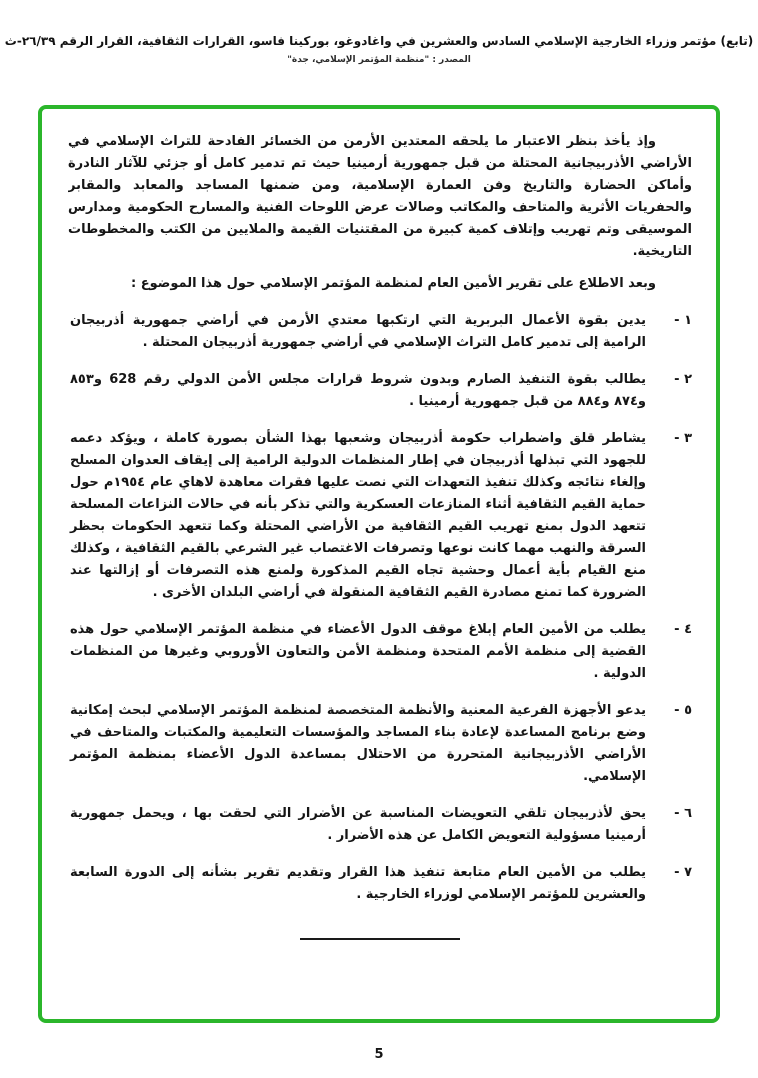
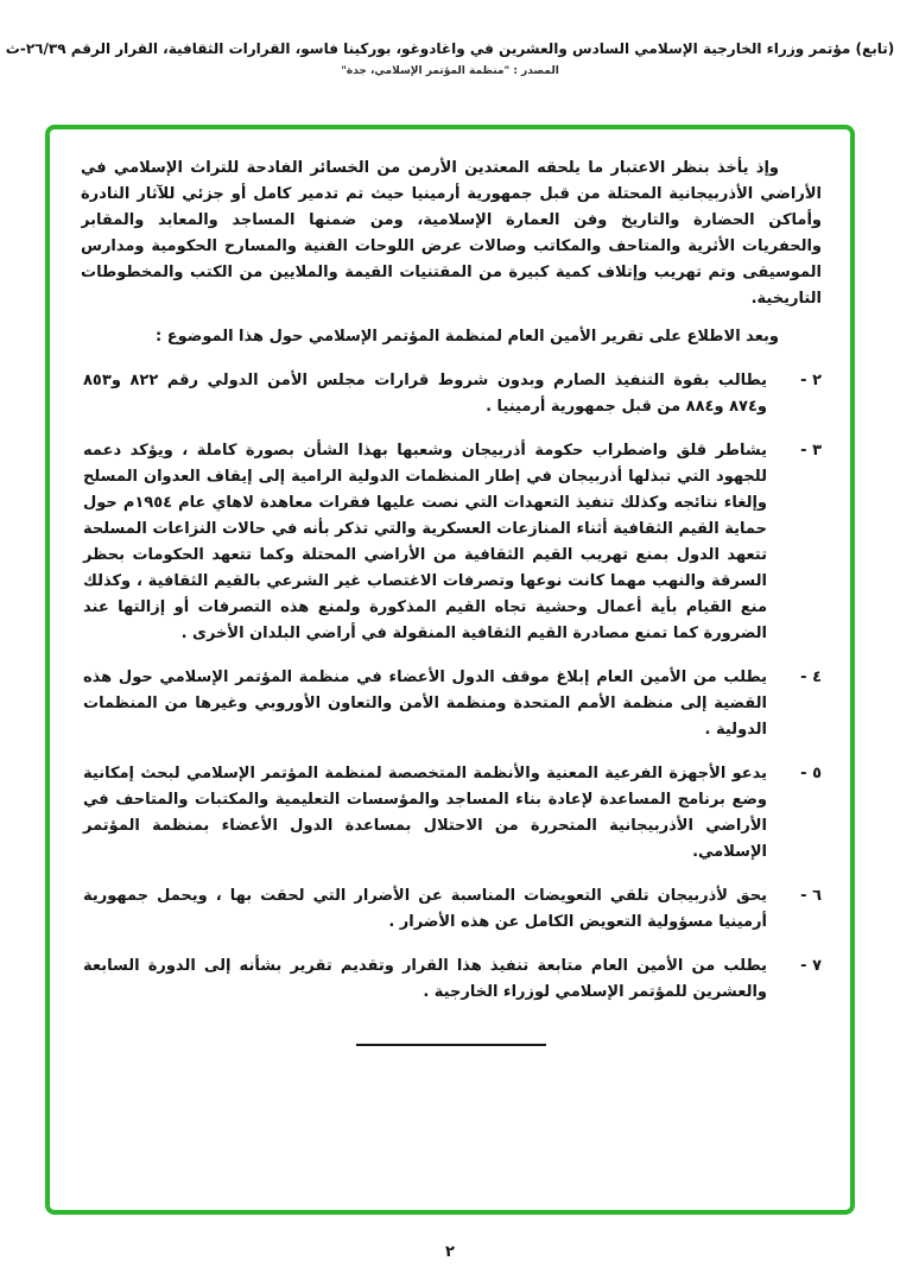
  (تابع) مؤتمر وزراء الخارجية الإسلامي السادس والعشرين في واغادوغو، بوركينا فاسو، القرارات الثقافية، القرار الرقم ٢٦/٣٩-ث
  المصدر : "منظمة المؤتمر الإسلامي، جدة"
  وإذ يأخذ بنظر الاعتبار ما يلحقه المعتدين الأرمن من الخسائر الفادحة للتراث الإسلامي في الأراضي الأذربيجانية المحتلة من قبل جمهورية أرمينيا حيث تم تدمير كامل أو جزئي للآثار النادرة وأماكن الحضارة والتاريخ وفن العمارة الإسلامية، ومن ضمنها المساجد والمعابد والمقابر والحفريات الأثرية والمتاحف والمكاتب وصالات عرض اللوحات الفنية والمسارح الحكومية ومدارس الموسيقى وتم تهريب وإتلاف كمية كبيرة من المقتنيات القيمة والملايين من الكتب والمخطوطات التاريخية.
  وبعد الاطلاع على تقرير الأمين العام لمنظمة المؤتمر الإسلامي حول هذا الموضوع :
- ١ -
- يدين بقوة الأعمال البربرية التي ارتكبها معتدي الأرمن في أراضي جمهورية أذربيجان الرامية إلى تدمير كامل التراث الإسلامي في أراضي جمهورية أذربيجان المحتلة .
  ٢ -
- يطالب بقوة التنفيذ الصارم وبدون شروط قرارات مجلس الأمن الدولي رقم 628 و٨٥٣ و٨٧٤ و٨٨٤ من قبل جمهورية أرمينيا .
+ يطالب بقوة التنفيذ الصارم وبدون شروط قرارات مجلس الأمن الدولي رقم ٨٢٢ و٨٥٣ و٨٧٤ و٨٨٤ من قبل جمهورية أرمينيا .
  ٣ -
  يشاطر قلق واضطراب حكومة أذربيجان وشعبها بهذا الشأن بصورة كاملة ، ويؤكد دعمه للجهود التي تبذلها أذربيجان في إطار المنظمات الدولية الرامية إلى إيقاف العدوان المسلح وإلغاء نتائجه وكذلك تنفيذ التعهدات التي نصت عليها فقرات معاهدة لاهاي عام ١٩٥٤م حول حماية القيم الثقافية أثناء المنازعات العسكرية والتي تذكر بأنه في حالات النزاعات المسلحة تتعهد الدول بمنع تهريب القيم الثقافية من الأراضي المحتلة وكما تتعهد الحكومات بحظر السرقة والنهب مهما كانت نوعها وتصرفات الاغتصاب غير الشرعي بالقيم الثقافية ، وكذلك منع القيام بأية أعمال وحشية تجاه القيم المذكورة ولمنع هذه التصرفات أو إزالتها عند الضرورة كما تمنع مصادرة القيم الثقافية المنقولة في أراضي البلدان الأخرى .
  ٤ -
  يطلب من الأمين العام إبلاغ موقف الدول الأعضاء في منظمة المؤتمر الإسلامي حول هذه القضية إلى منظمة الأمم المتحدة ومنظمة الأمن والتعاون الأوروبي وغيرها من المنظمات الدولية .
  ٥ -
  يدعو الأجهزة الفرعية المعنية والأنظمة المتخصصة لمنظمة المؤتمر الإسلامي لبحث إمكانية وضع برنامج المساعدة لإعادة بناء المساجد والمؤسسات التعليمية والمكتبات والمتاحف في الأراضي الأذربيجانية المتحررة من الاحتلال بمساعدة الدول الأعضاء بمنظمة المؤتمر الإسلامي.
  ٦ -
  يحق لأذربيجان تلقي التعويضات المناسبة عن الأضرار التي لحقت بها ، ويحمل جمهورية أرمينيا مسؤولية التعويض الكامل عن هذه الأضرار .
  ٧ -
  يطلب من الأمين العام متابعة تنفيذ هذا القرار وتقديم تقرير بشأنه إلى الدورة السابعة والعشرين للمؤتمر الإسلامي لوزراء الخارجية .
- 5
+ ٢
